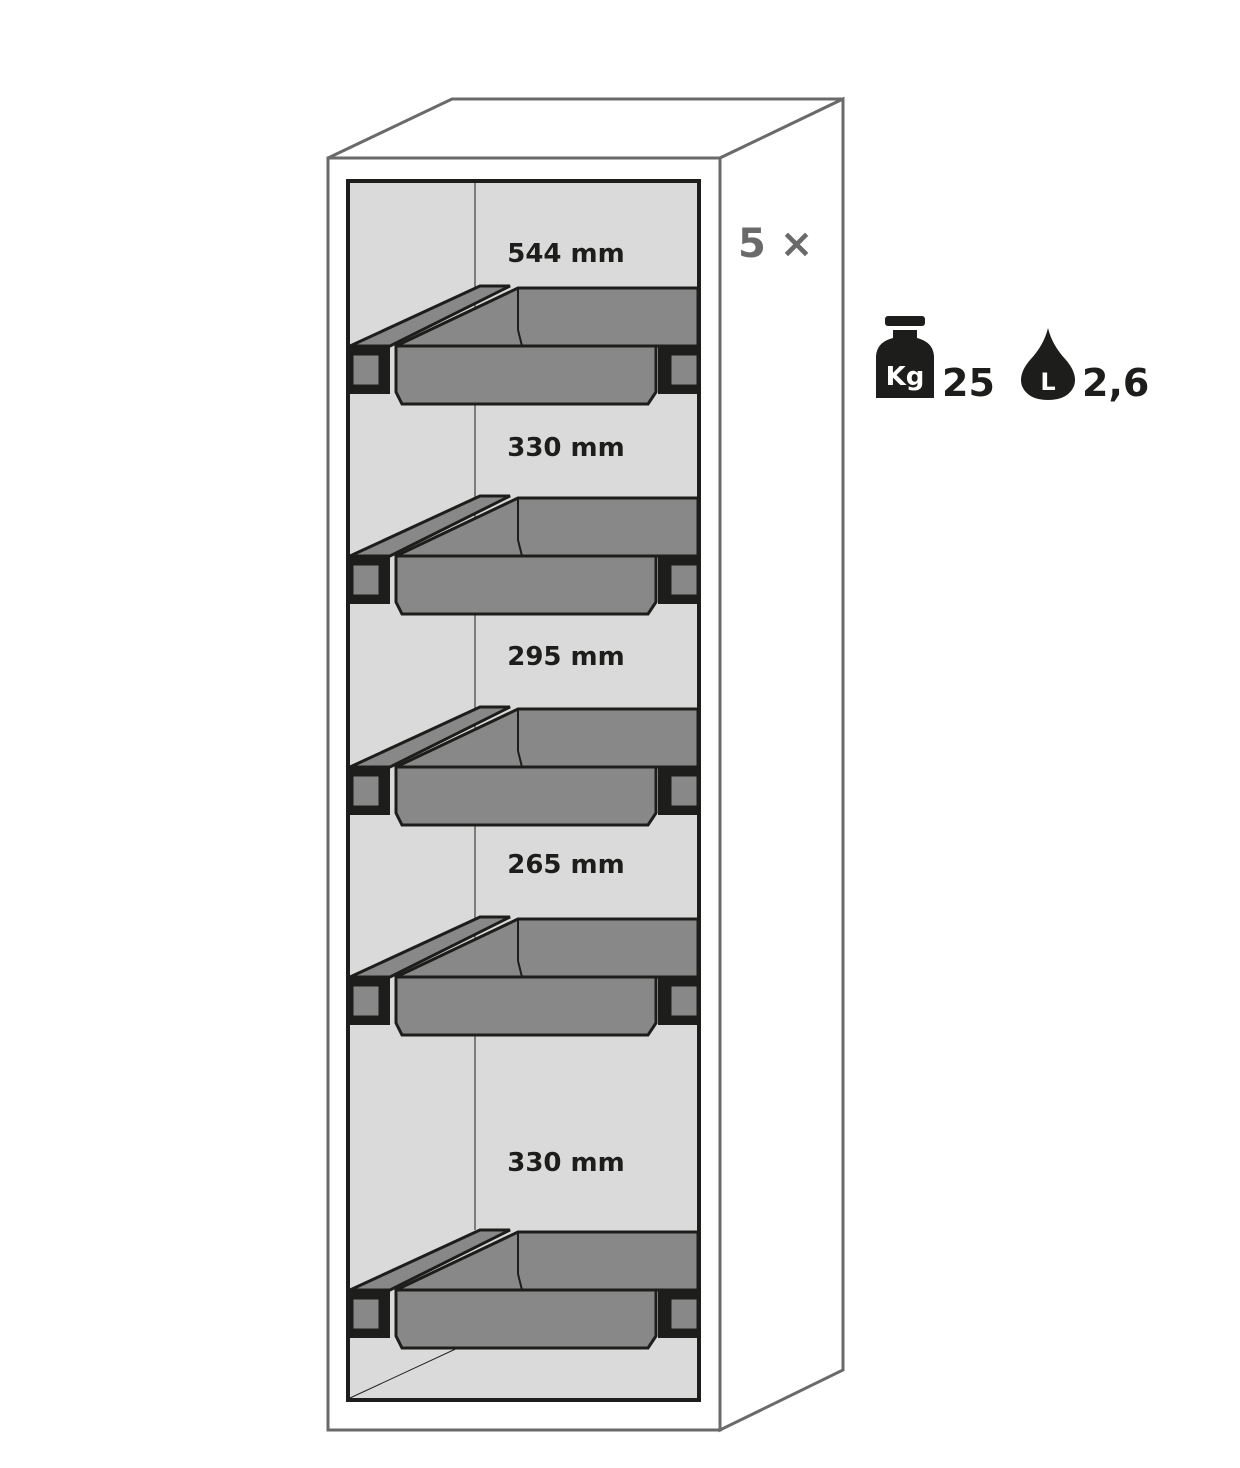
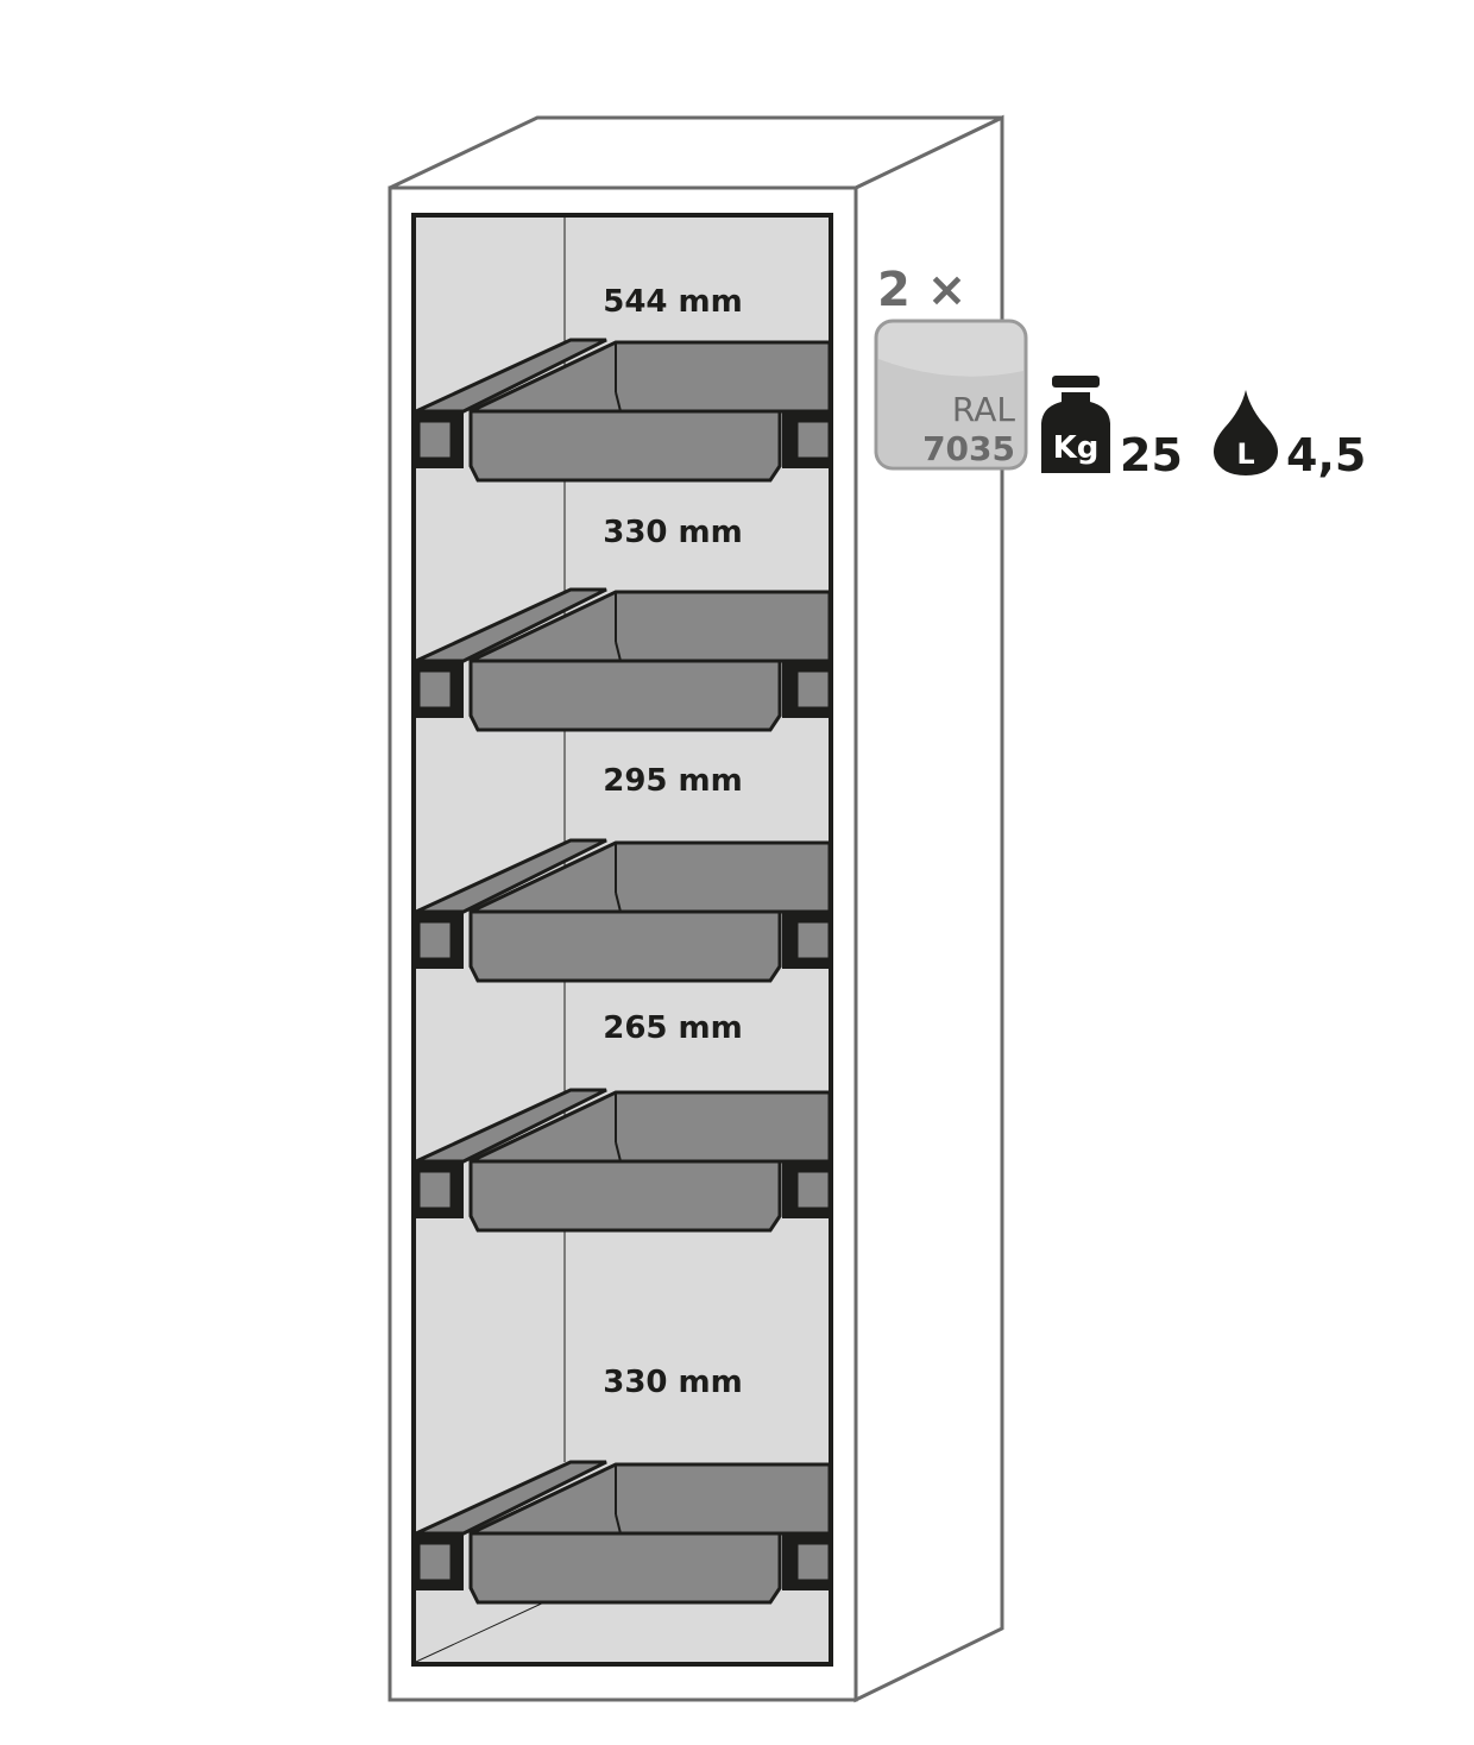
  544 mm
  330 mm
  295 mm
  265 mm
  330 mm
- 5 ×
+ 2 ×
+ RAL
+ 7035
  Kg
  25
  L
- 2,6
+ 4,5
